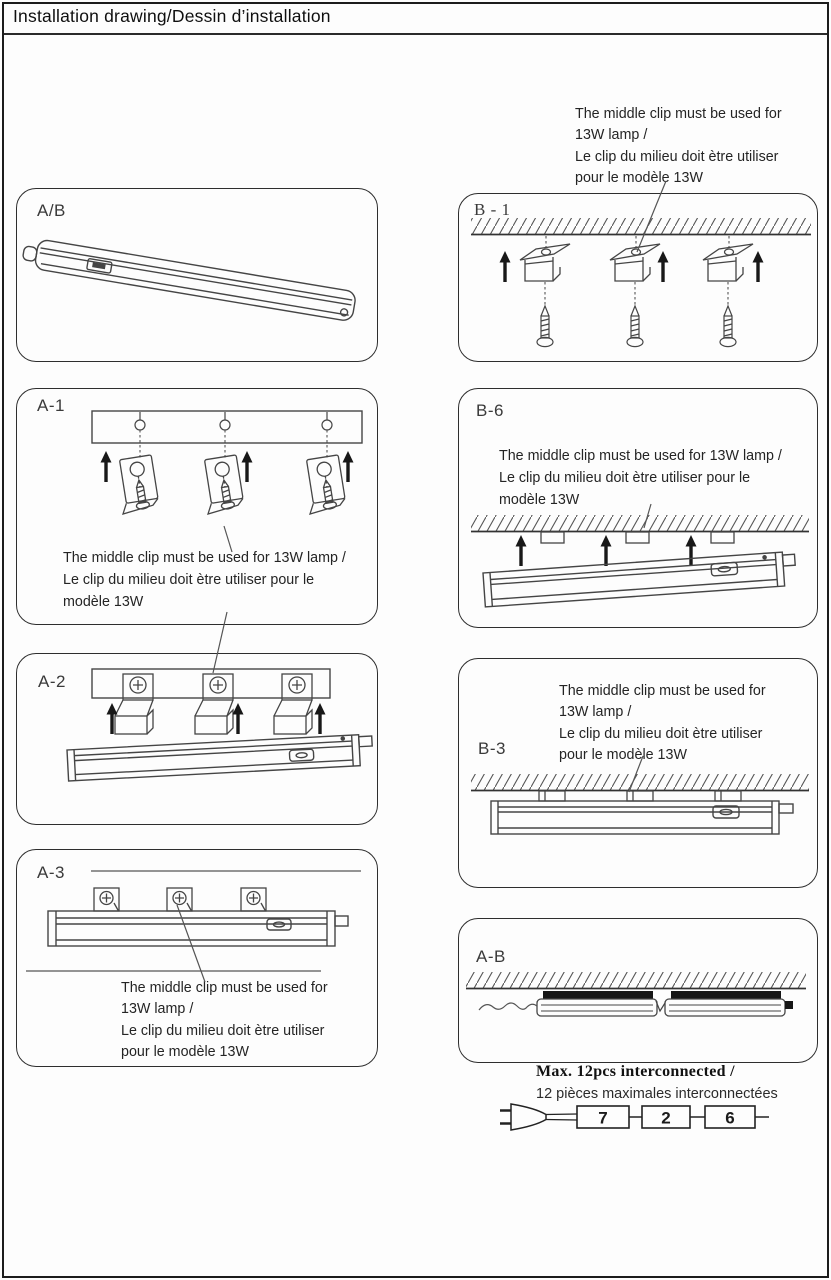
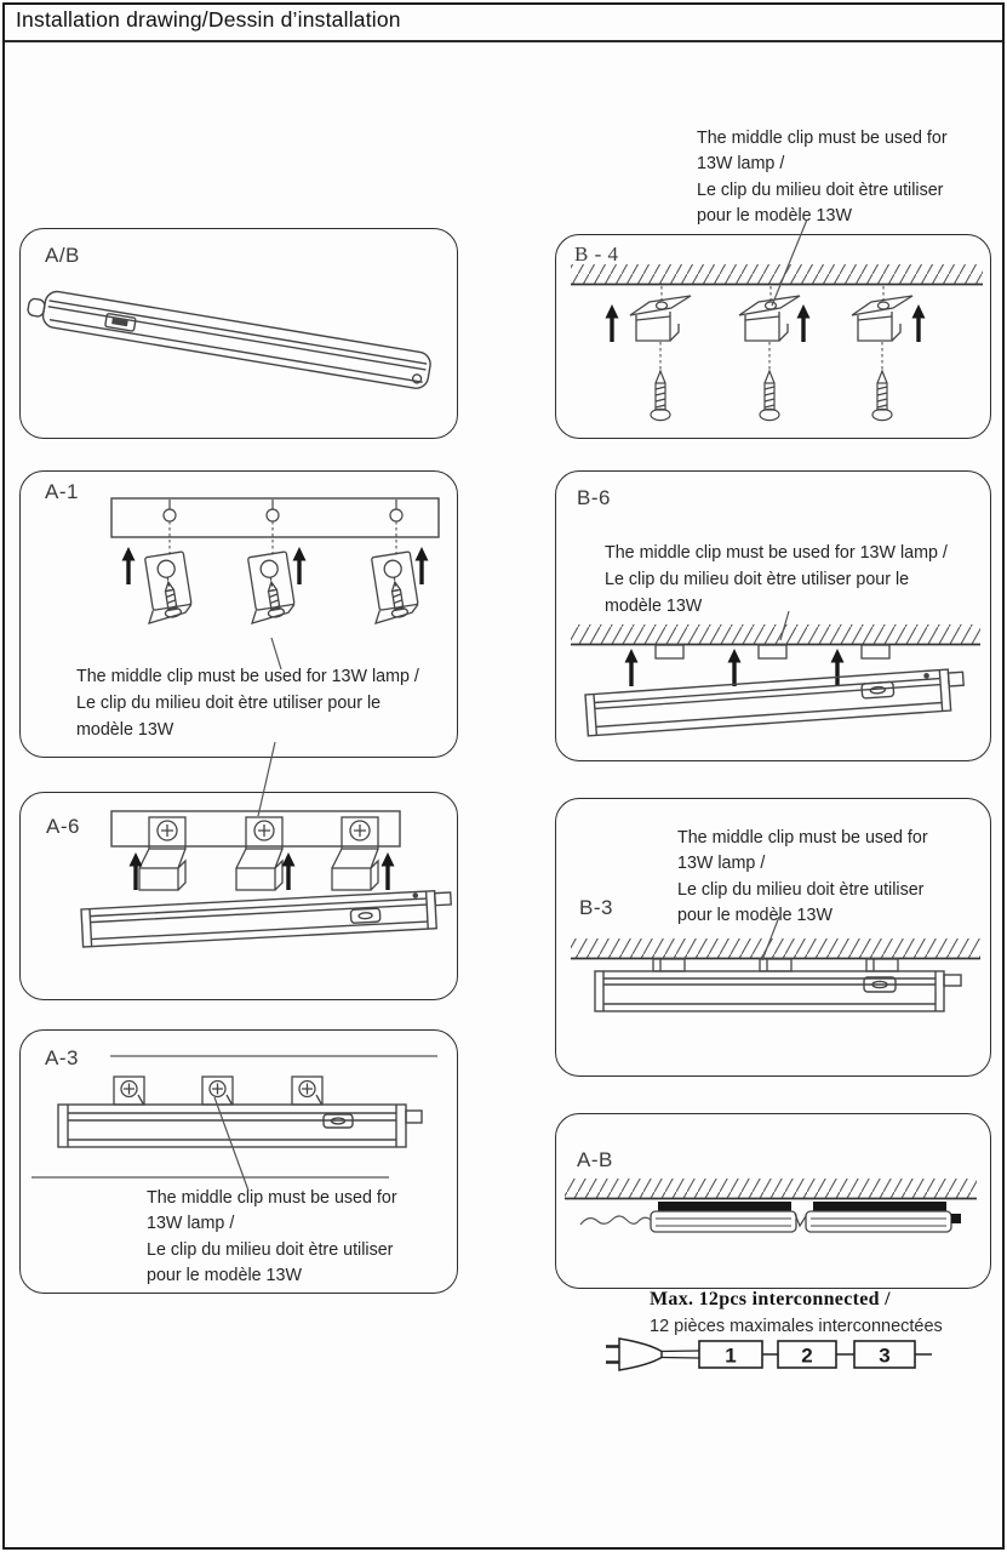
  Installation drawing/Dessin d’installation
  The middle clip must be used for
  13W lamp /
  Le clip du milieu doit ètre utiliser
  pour le modèle 13W
  A/B
- B - 1
+ B - 4
  A-1
  The middle clip must be used for 13W lamp /
  Le clip du milieu doit ètre utiliser pour le
  modèle 13W
  B-6
  The middle clip must be used for 13W lamp /
  Le clip du milieu doit ètre utiliser pour le
  modèle 13W
- A-2
+ A-6
  B-3
  The middle clip must be used for
  13W lamp /
  Le clip du milieu doit ètre utiliser
  pour le modèle 13W
  A-3
  The middle clip must be used for
  13W lamp /
  Le clip du milieu doit ètre utiliser
  pour le modèle 13W
  A-B
  Max. 12pcs interconnected /
  12 pièces maximales interconnectées
- 7
+ 1
  2
- 6
+ 3
